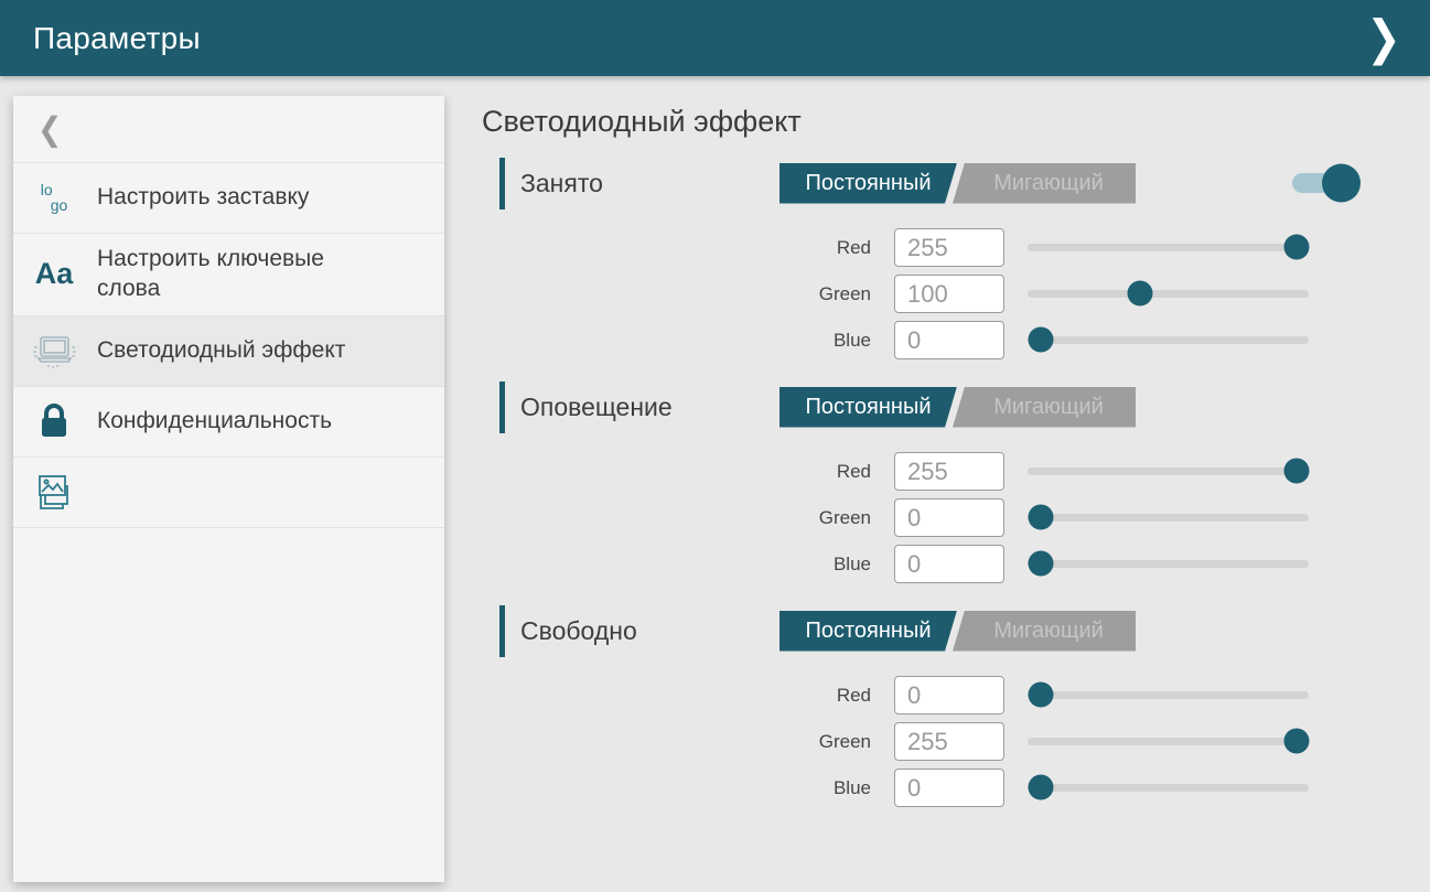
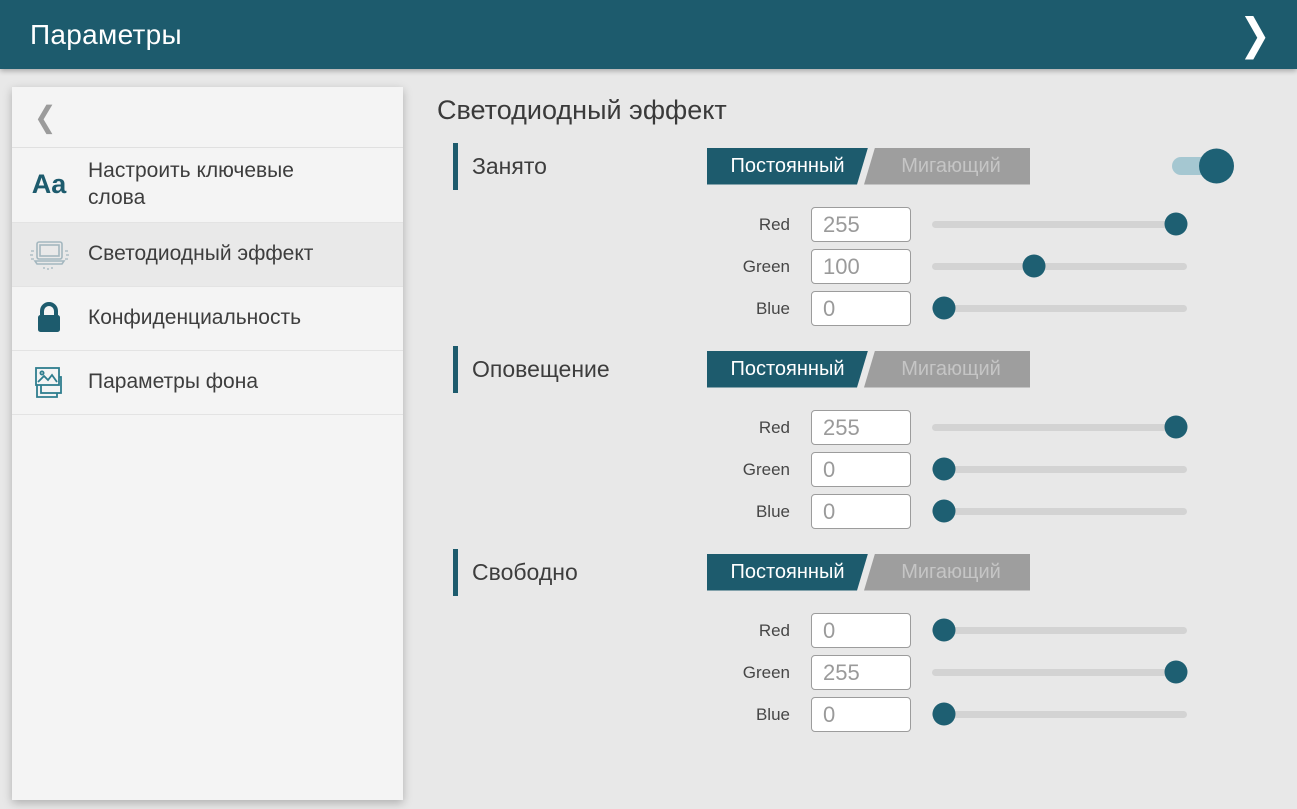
  Параметры
  ❯
  ❮
- lo
- go
- Настроить заставку
  Aa
  Настроить ключевые слова
  Светодиодный эффект
  Конфиденциальность
+ Параметры фона
  Светодиодный эффект
  Занято
  Постоянный
  Мигающий
  Red
  255
  Green
  100
  Blue
  0
  Оповещение
  Постоянный
  Мигающий
  Red
  255
  Green
  0
  Blue
  0
  Свободно
  Постоянный
  Мигающий
  Red
  0
  Green
  255
  Blue
  0
